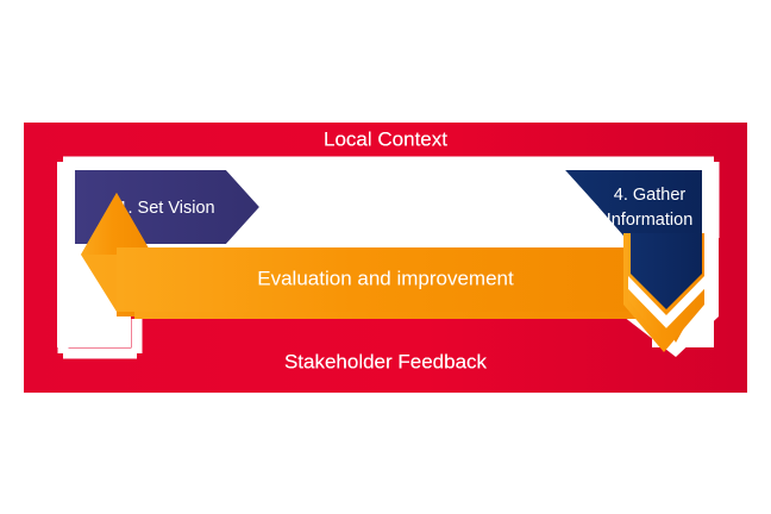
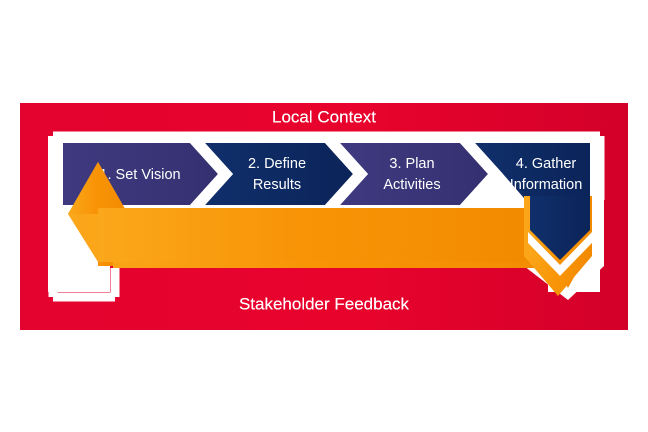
  Local Context
  Stakeholder Feedback
  . Set Vision
+ 2. Define
+ Results
+ 3. Plan
+ Activities
  4. Gather
  Information
- Evaluation and improvement
